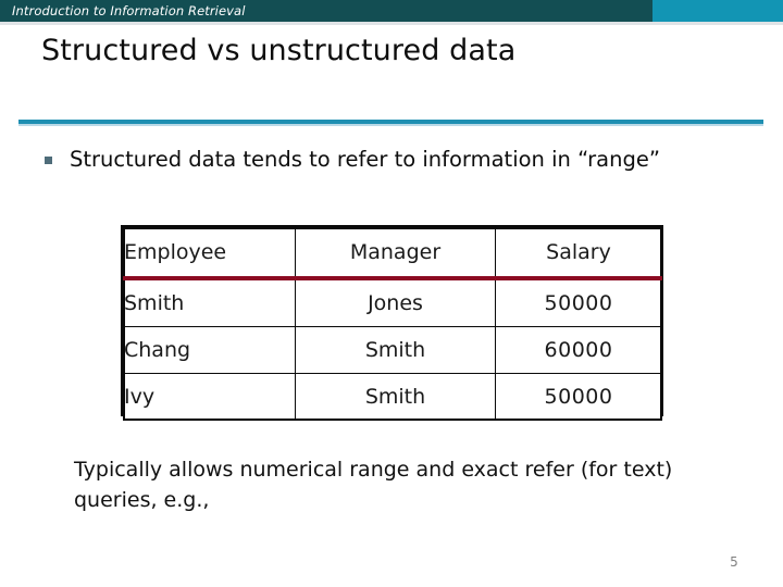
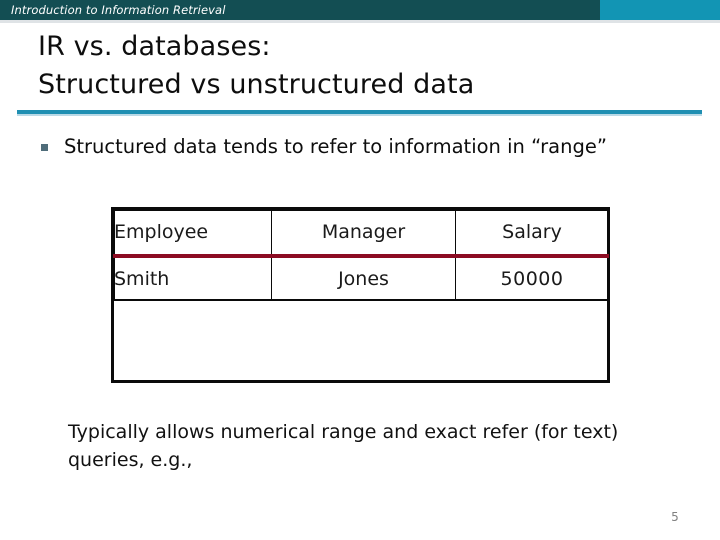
  Introduction to Information Retrieval
+ IR vs. databases:
  Structured vs unstructured data
  Structured data tends to refer to information in “range”
  Employee	Manager	Salary
  Smith	Jones	50000
- Chang	Smith	60000
- Ivy	Smith	50000
  Typically allows numerical range and exact refer (for text) queries, e.g.,
  5
